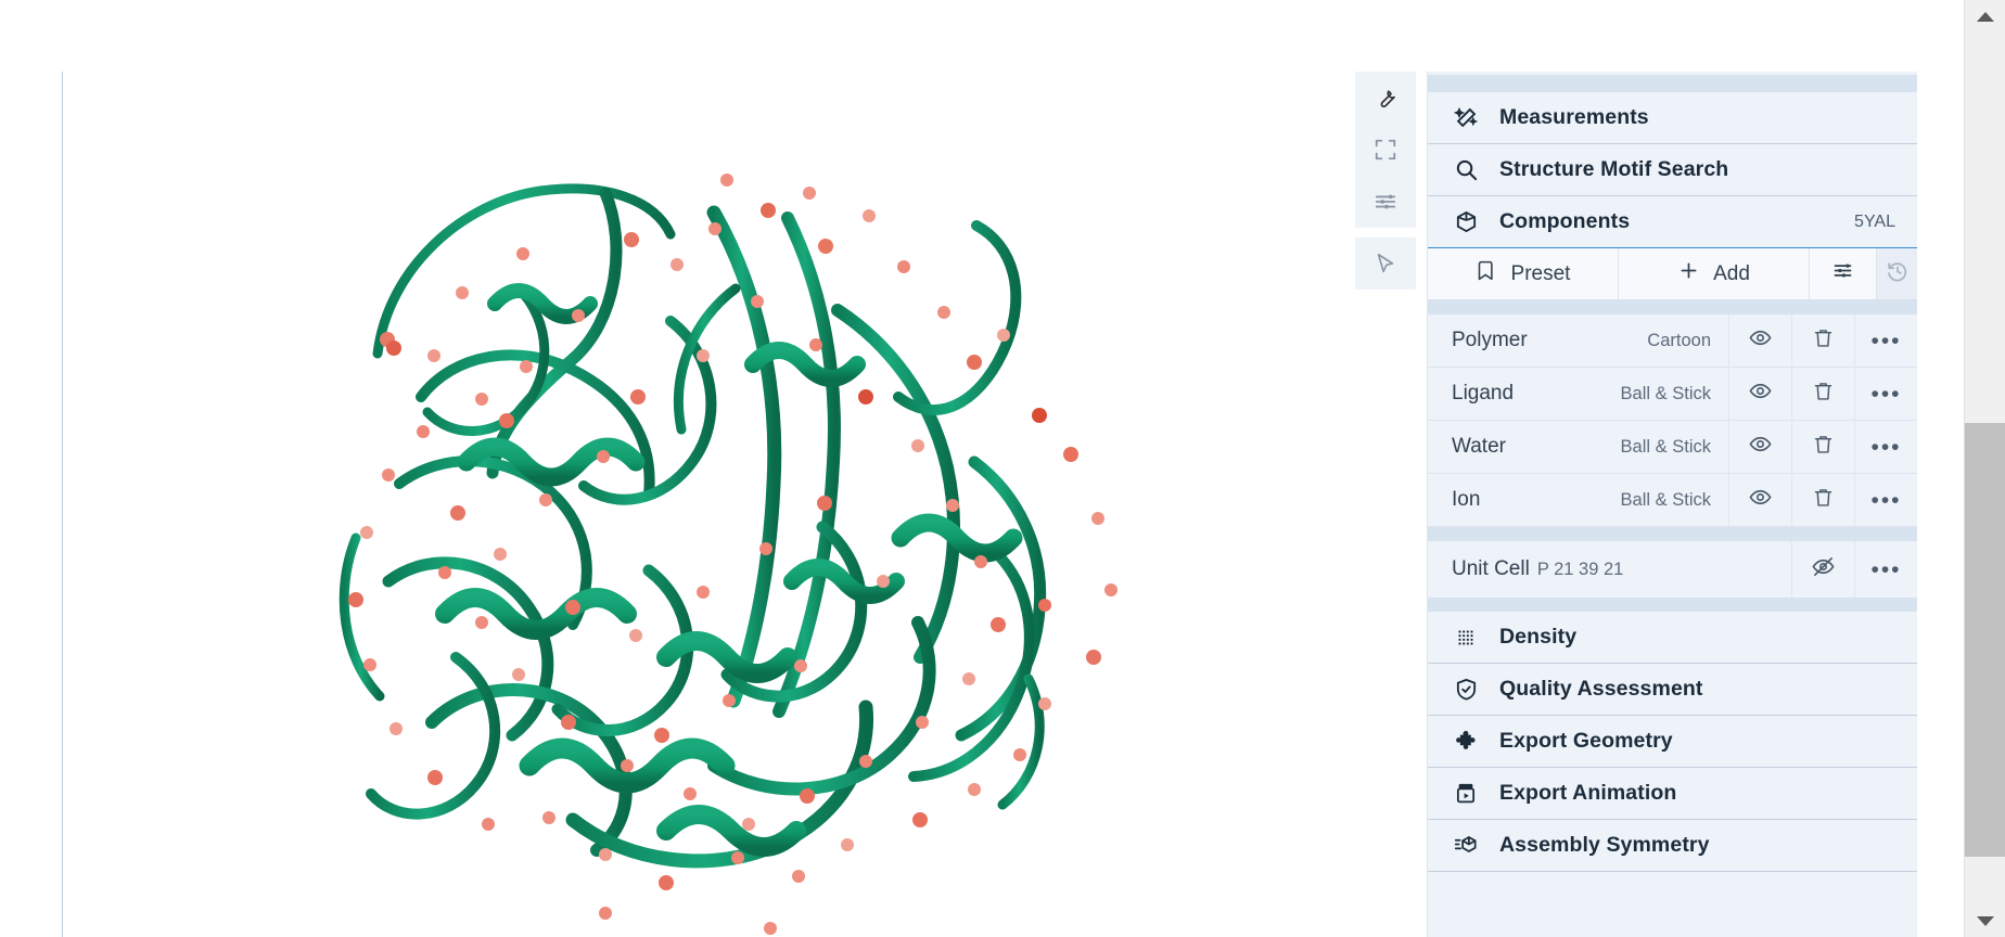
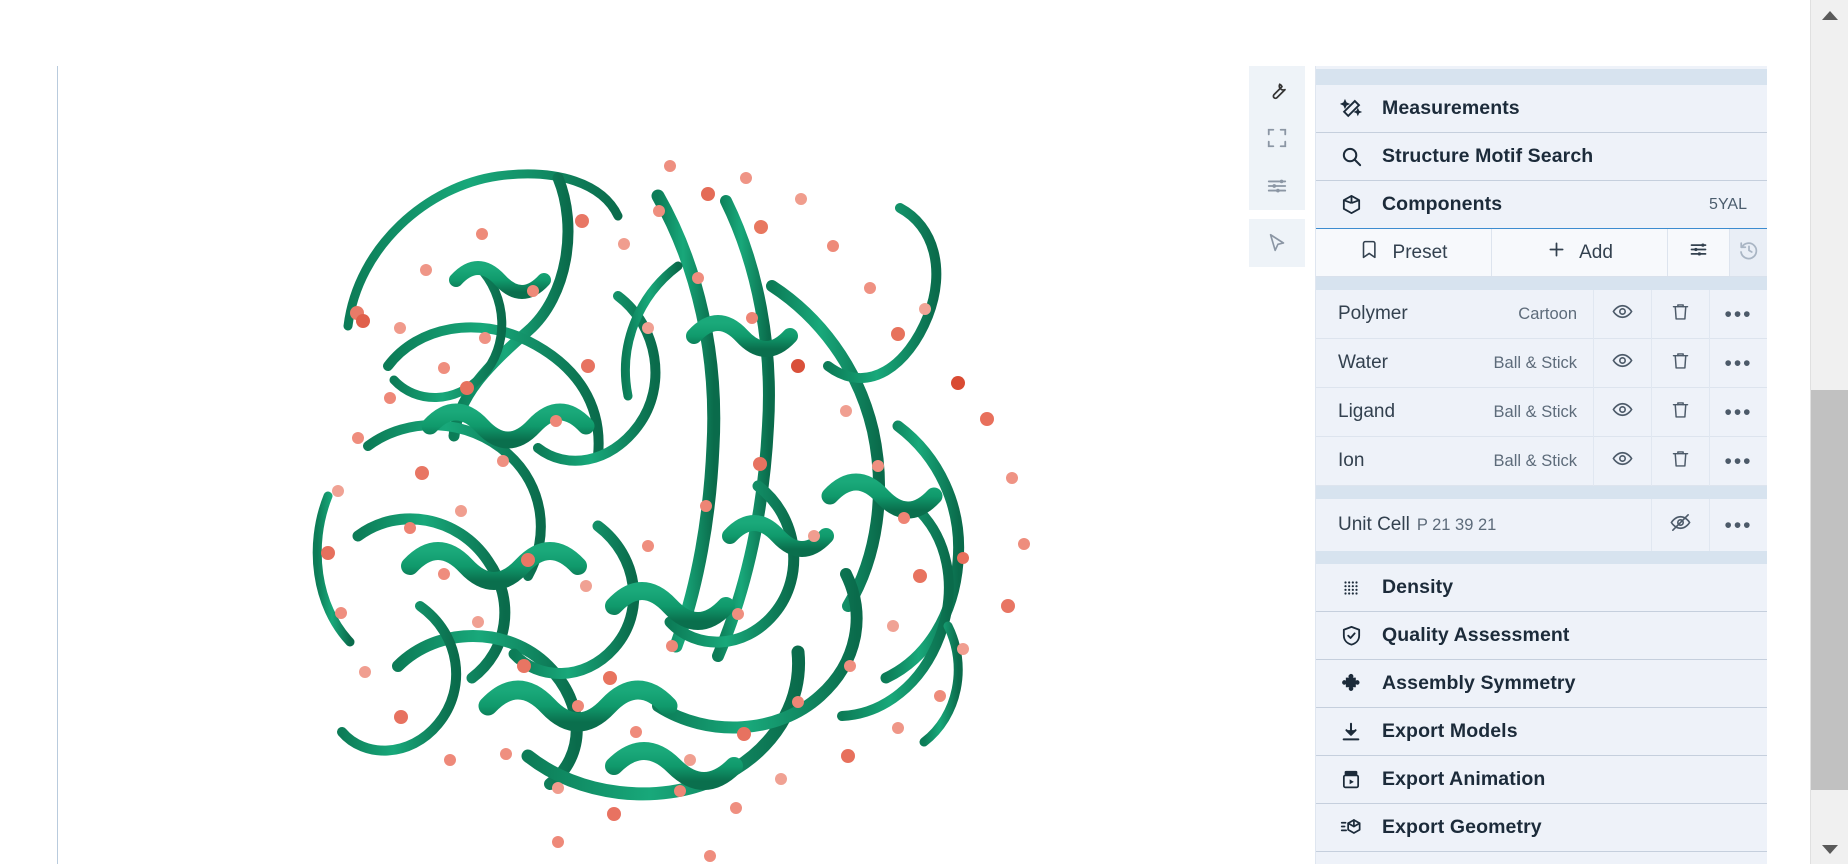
  Measurements
  Structure Motif Search
  Components
  5YAL
  Preset
  Add
  Polymer
  Cartoon
  •••
- Ligand
+ Water
  Ball & Stick
  •••
- Water
+ Ligand
  Ball & Stick
  •••
  Ion
  Ball & Stick
  •••
  Unit Cell
  P 21 39 21
  •••
  Density
  Quality Assessment
- Export Geometry
+ Assembly Symmetry
+ Export Models
  Export Animation
- Assembly Symmetry
+ Export Geometry
